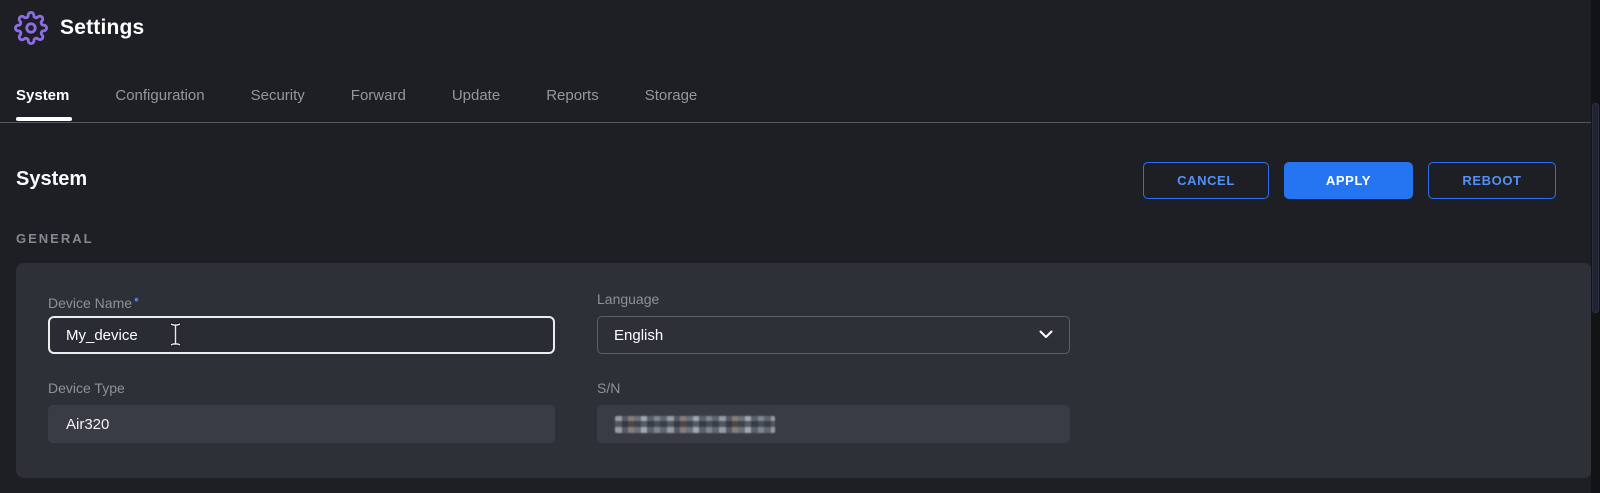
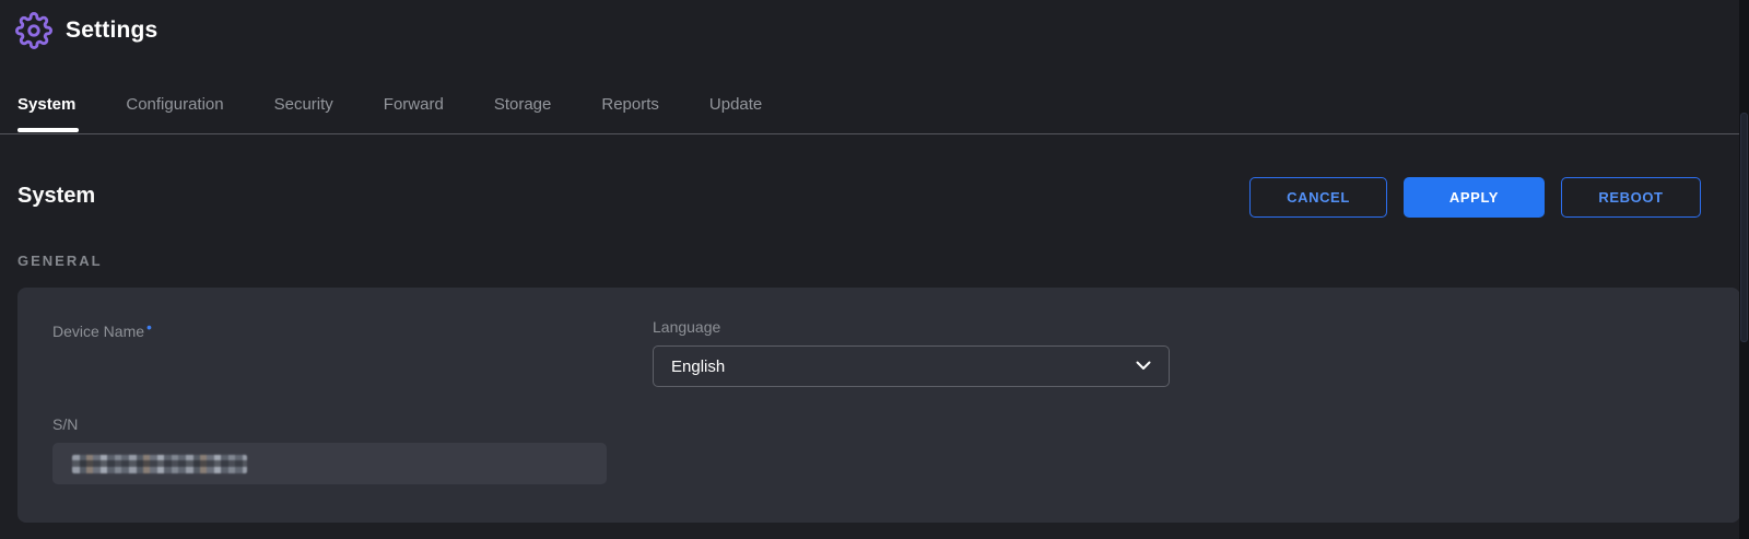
  Settings
  System
  Configuration
  Security
  Forward
- Update
+ Storage
  Reports
- Storage
+ Update
  System
  CANCEL
  APPLY
  REBOOT
  GENERAL
  Device Name •
- My_device
  Language
  English
- Device Type
- Air320
  S/N
